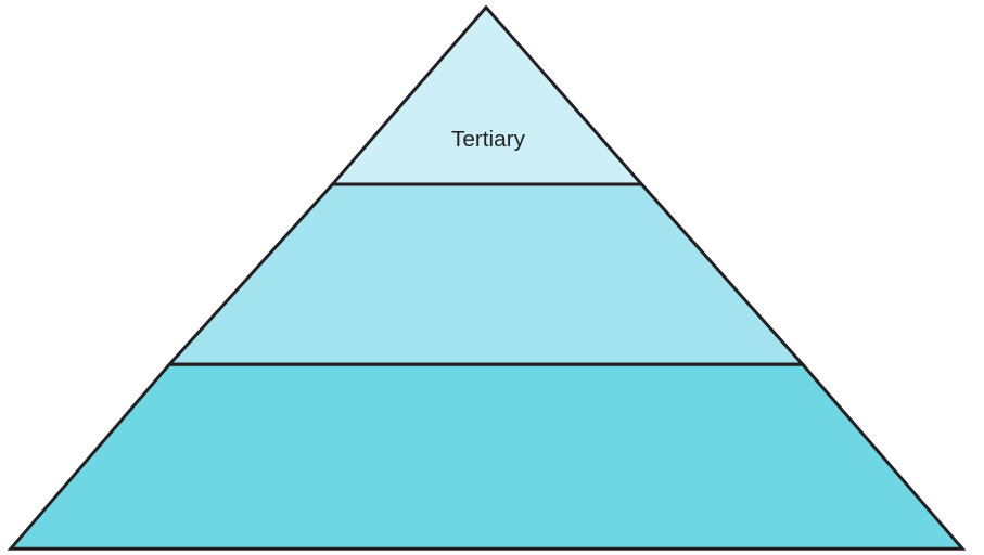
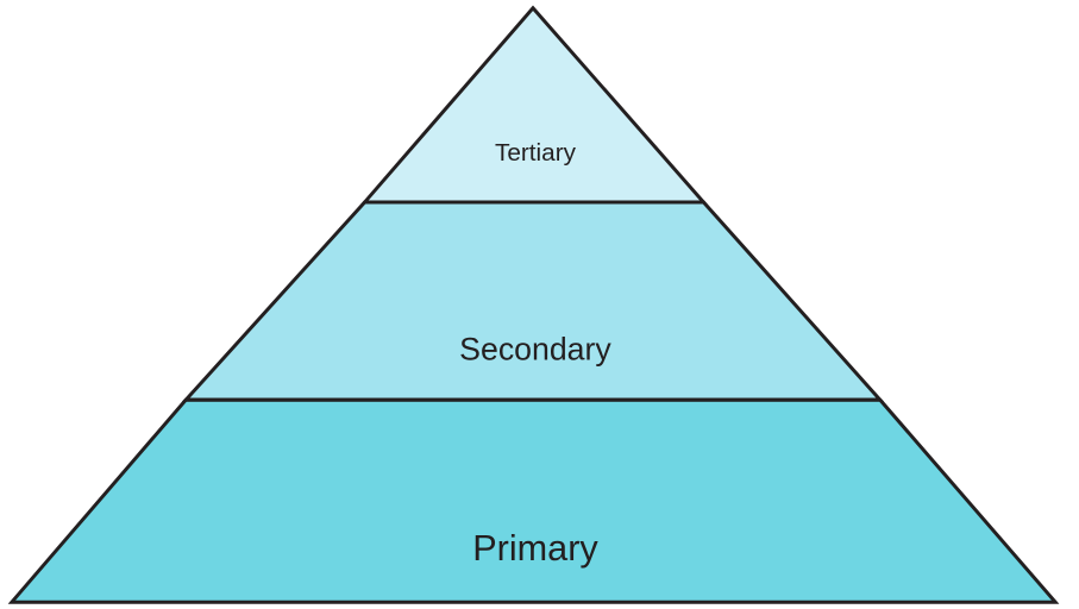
  Tertiary
+ Secondary
+ Primary
